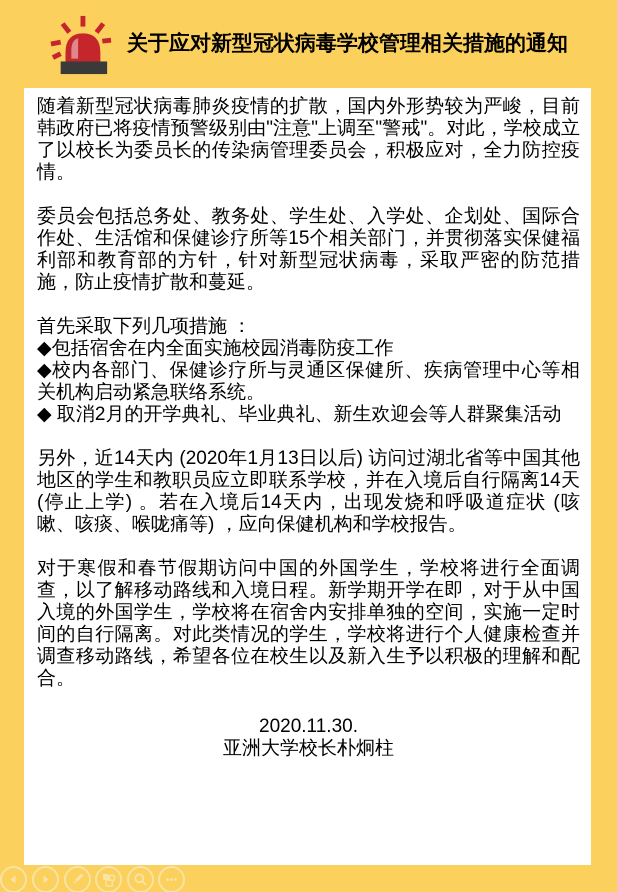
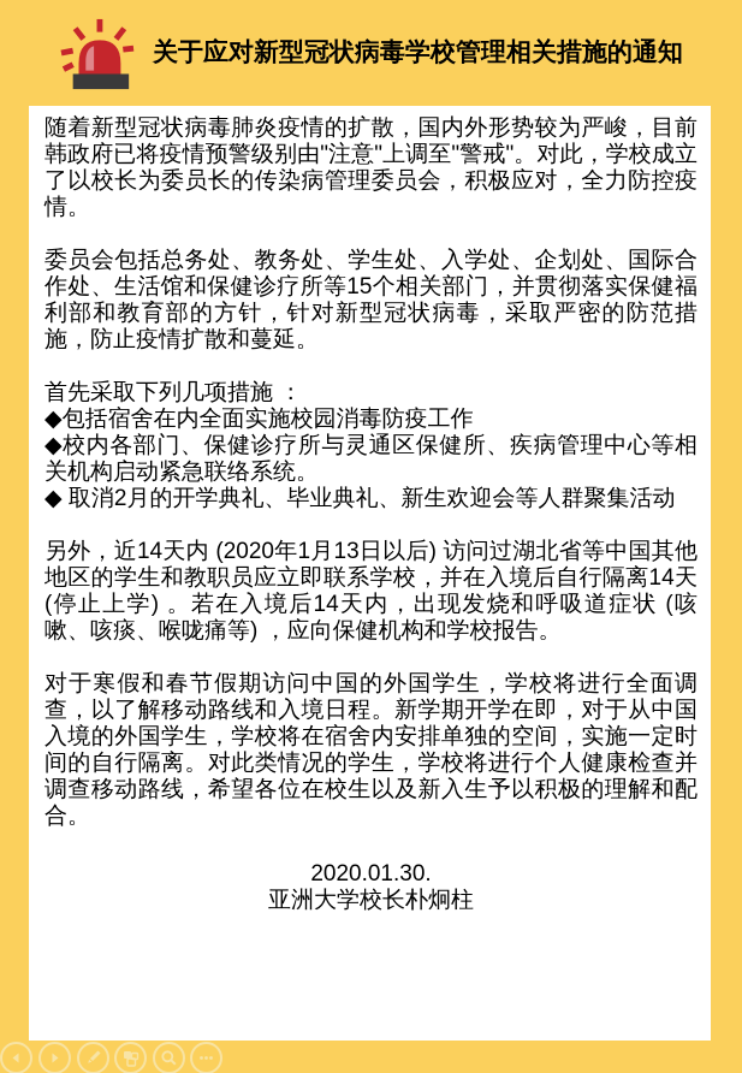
  关于应对新型冠状病毒学校管理相关措施的通知
  随着新型冠状病毒肺炎疫情的扩散，国内外形势较为严峻，目前韩政府已将疫情预警级别由"注意"上调至"警戒"。对此，学校成立了以校长为委员长的传染病管理委员会，积极应对，全力防控疫情。
  委员会包括总务处、教务处、学生处、入学处、企划处、国际合作处、生活馆和保健诊疗所等15个相关部门，并贯彻落实保健福利部和教育部的方针，针对新型冠状病毒，采取严密的防范措施，防止疫情扩散和蔓延。
  首先采取下列几项措施 ：
  ◆包括宿舍在内全面实施校园消毒防疫工作
  ◆校内各部门、保健诊疗所与灵通区保健所、疾病管理中心等相关机构启动紧急联络系统。
  ◆ 取消2月的开学典礼、毕业典礼、新生欢迎会等人群聚集活动
  另外，近14天内 (2020年1月13日以后) 访问过湖北省等中国其他地区的学生和教职员应立即联系学校，并在入境后自行隔离14天 (停止上学) 。若在入境后14天内，出现发烧和呼吸道症状 (咳嗽、咳痰、喉咙痛等) ，应向保健机构和学校报告。
  对于寒假和春节假期访问中国的外国学生，学校将进行全面调查，以了解移动路线和入境日程。新学期开学在即，对于从中国入境的外国学生，学校将在宿舍内安排单独的空间，实施一定时间的自行隔离。对此类情况的学生，学校将进行个人健康检查并调查移动路线，希望各位在校生以及新入生予以积极的理解和配合。
- 2020.11.30.
+ 2020.01.30.
  亚洲大学校长朴炯柱
